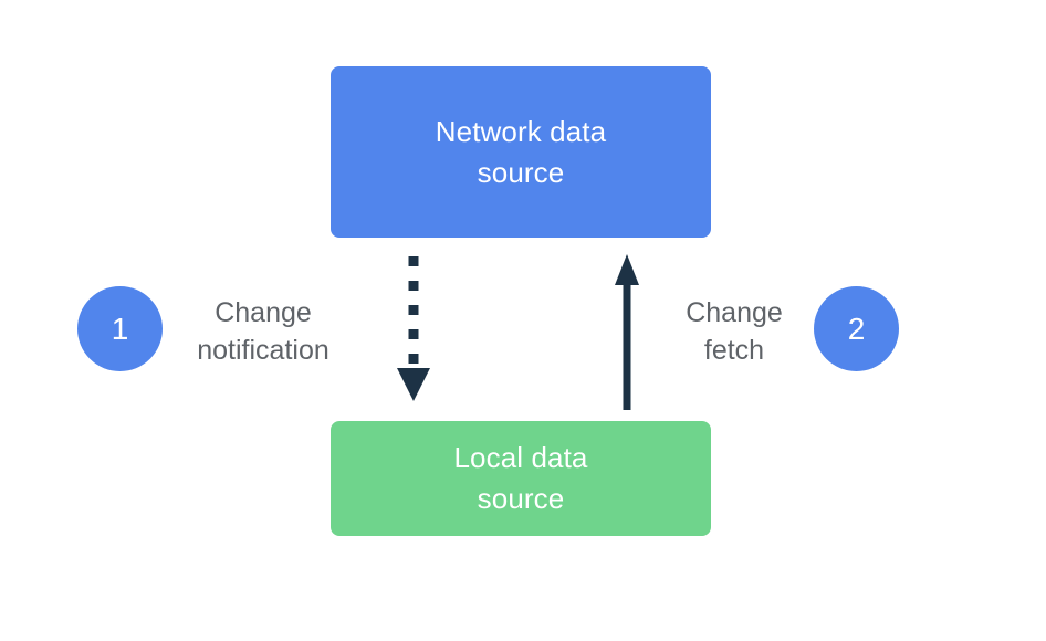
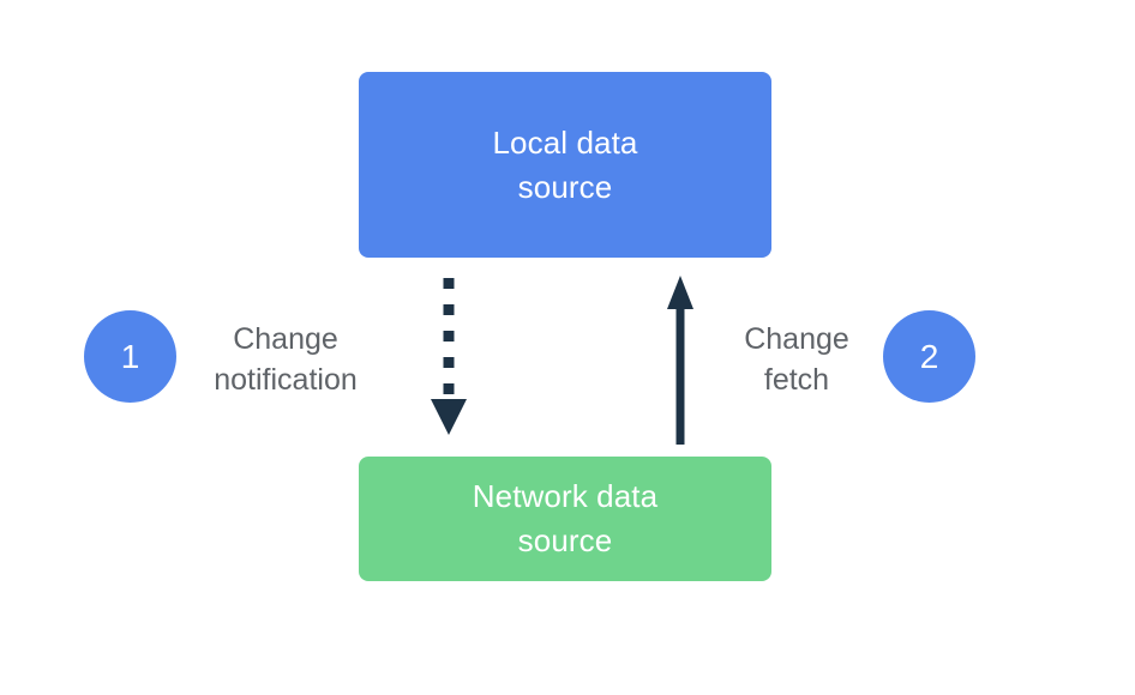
- Network data
+ Local data
  source
- Local data
+ Network data
  source
  1
  Change
  notification
  Change
  fetch
  2
